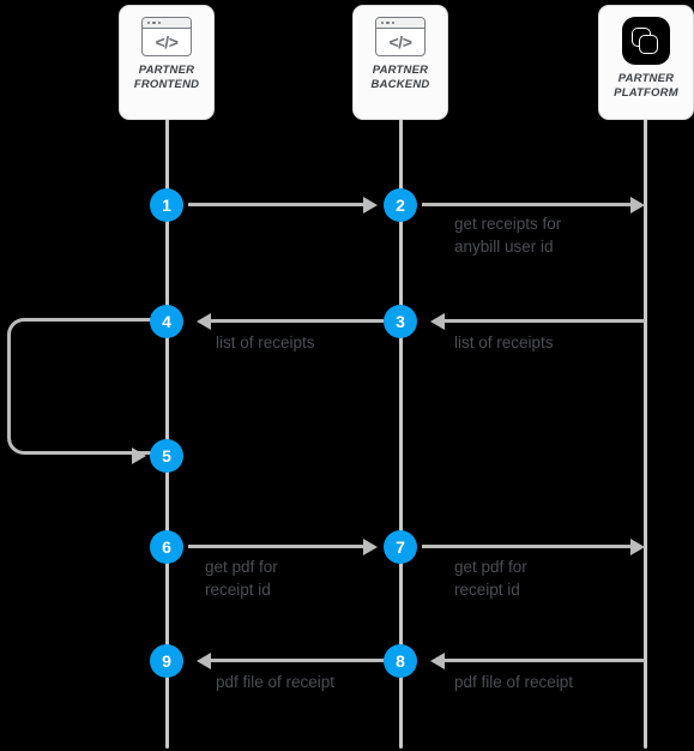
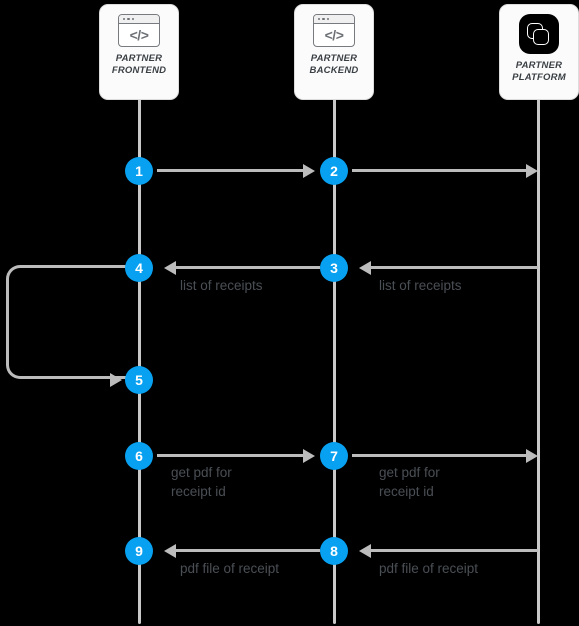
  </>
  PARTNER
  FRONTEND
  </>
  PARTNER
  BACKEND
  PARTNER
  PLATFORM
- get receipts for
- anybill user id
  list of receipts
  list of receipts
  get pdf for
  receipt id
  get pdf for
  receipt id
  pdf file of receipt
  pdf file of receipt
  1
  2
  3
  4
  5
  6
  7
  8
  9
